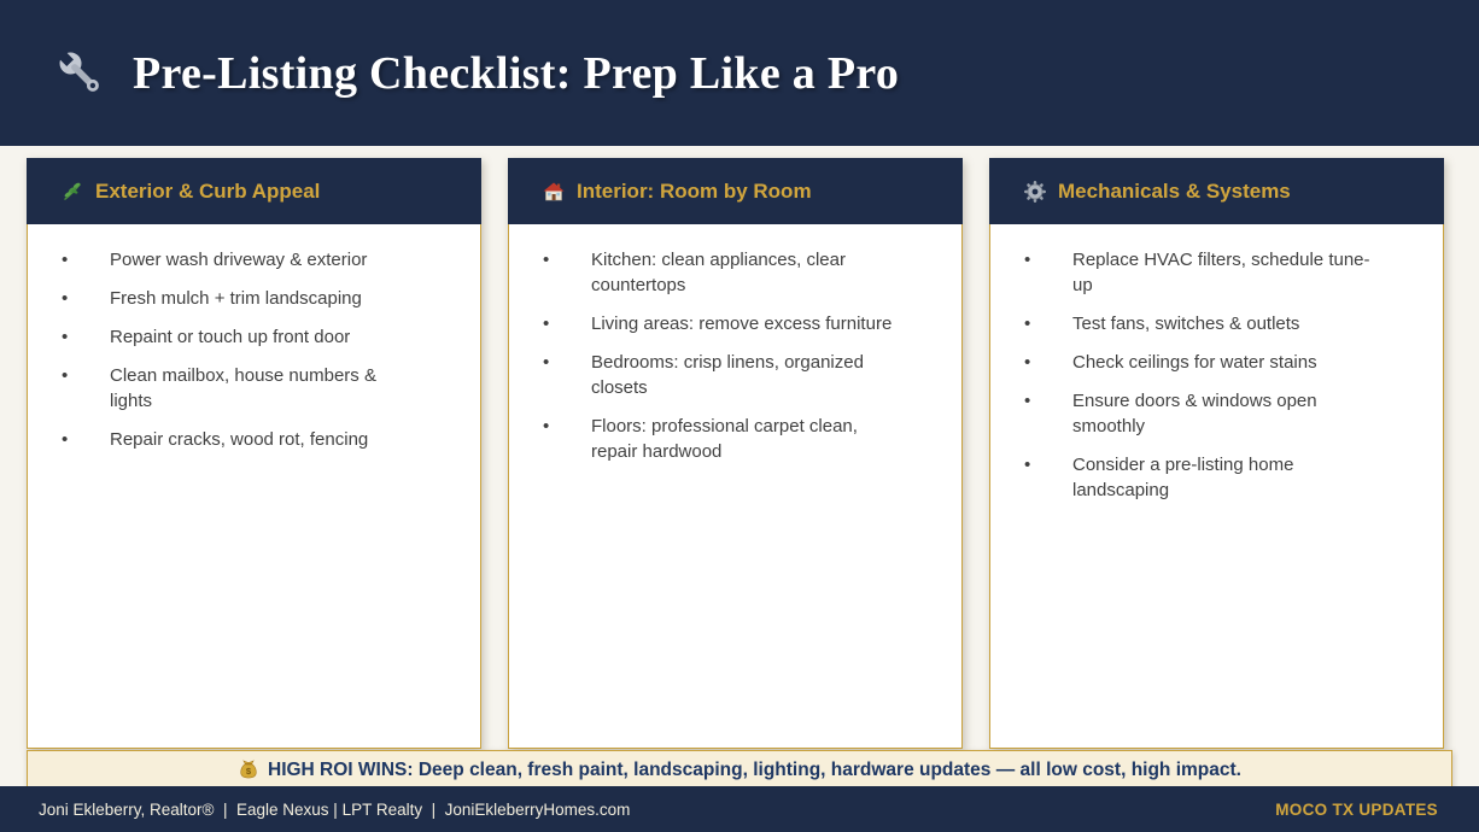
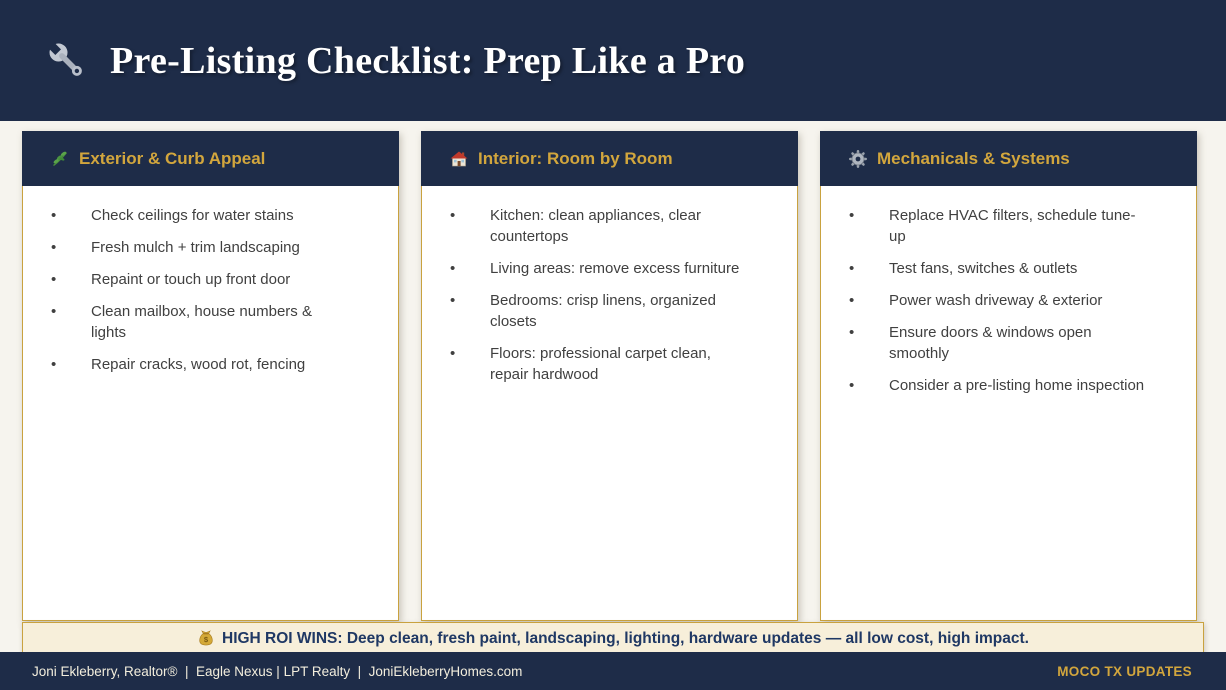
  Pre-Listing Checklist: Prep Like a Pro
  Exterior & Curb Appeal
- Power wash driveway & exterior
+ Check ceilings for water stains
  Fresh mulch + trim landscaping
  Repaint or touch up front door
  Clean mailbox, house numbers & lights
  Repair cracks, wood rot, fencing
  Interior: Room by Room
  Kitchen: clean appliances, clear countertops
  Living areas: remove excess furniture
  Bedrooms: crisp linens, organized closets
  Floors: professional carpet clean, repair hardwood
  Mechanicals & Systems
  Replace HVAC filters, schedule tune-up
  Test fans, switches & outlets
- Check ceilings for water stains
+ Power wash driveway & exterior
  Ensure doors & windows open smoothly
- Consider a pre-listing home landscaping
+ Consider a pre-listing home inspection
  $
  HIGH ROI WINS: Deep clean, fresh paint, landscaping, lighting, hardware updates — all low cost, high impact.
  Joni Ekleberry, Realtor® | Eagle Nexus | LPT Realty | JoniEkleberryHomes.com
  MOCO TX UPDATES
